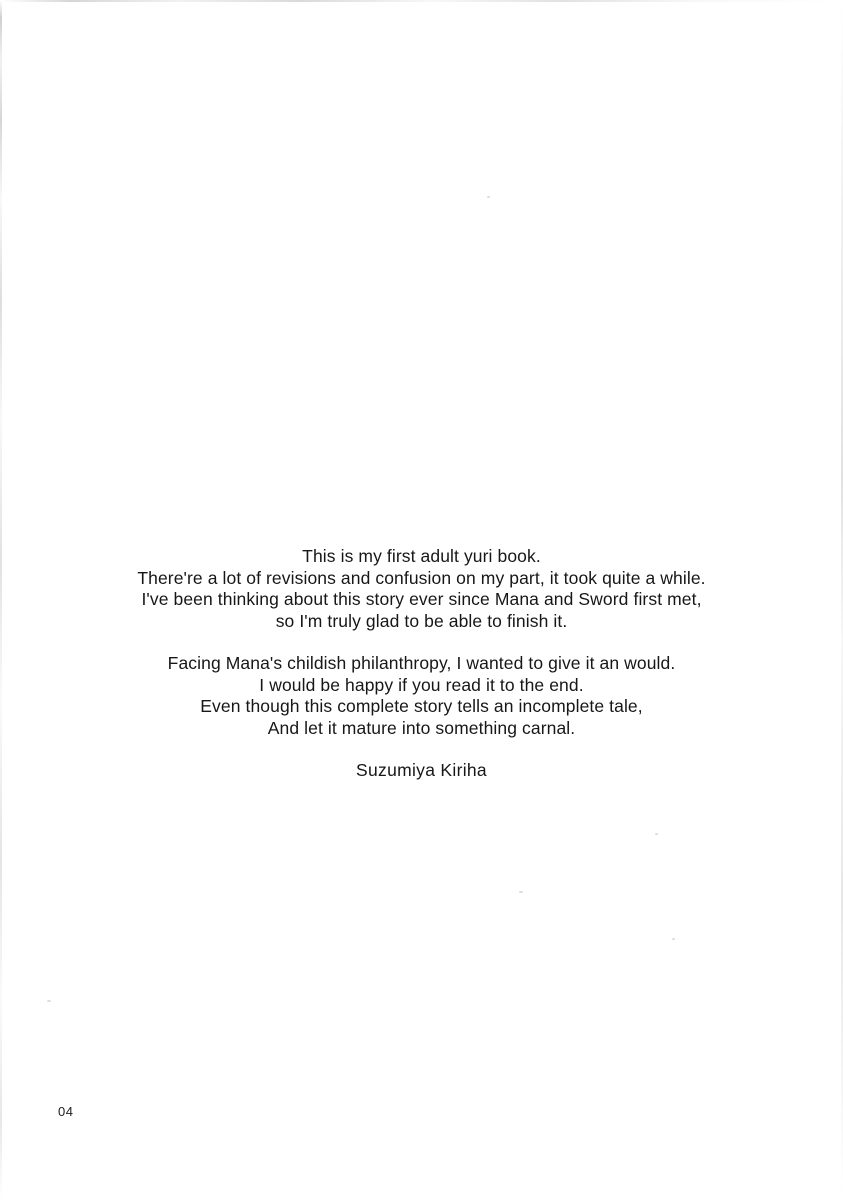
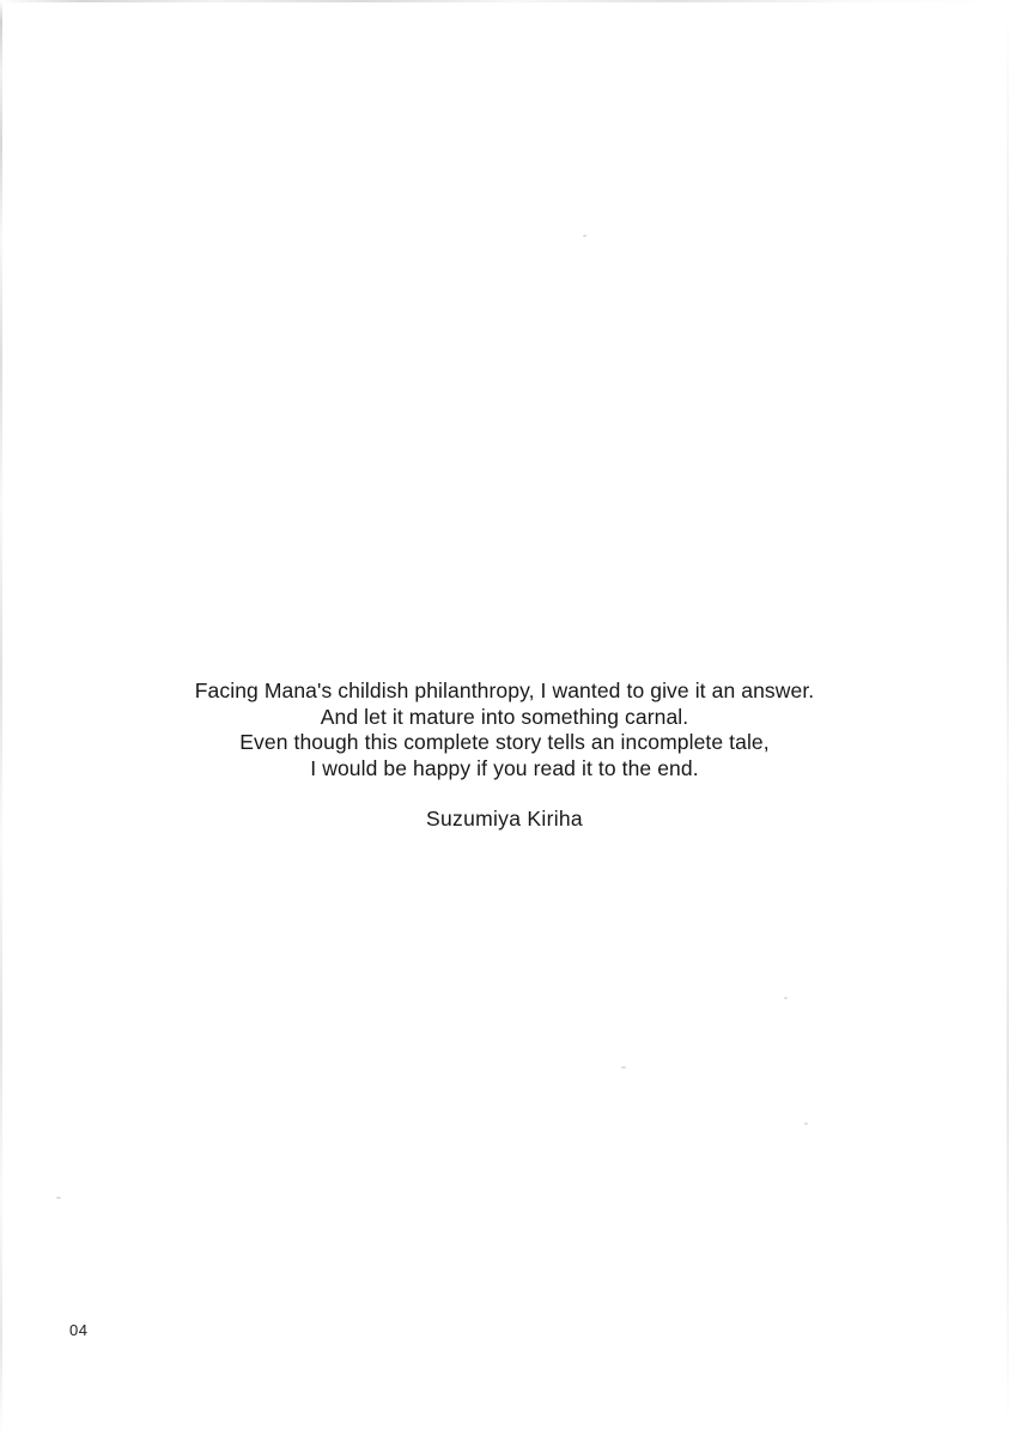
- This is my first adult yuri book.
- There're a lot of revisions and confusion on my part, it took quite a while.
- I've been thinking about this story ever since Mana and Sword first met,
- so I'm truly glad to be able to finish it.
- Facing Mana's childish philanthropy, I wanted to give it an would.
+ Facing Mana's childish philanthropy, I wanted to give it an answer.
- I would be happy if you read it to the end.
+ And let it mature into something carnal.
  Even though this complete story tells an incomplete tale,
- And let it mature into something carnal.
+ I would be happy if you read it to the end.
  Suzumiya Kiriha
  04
